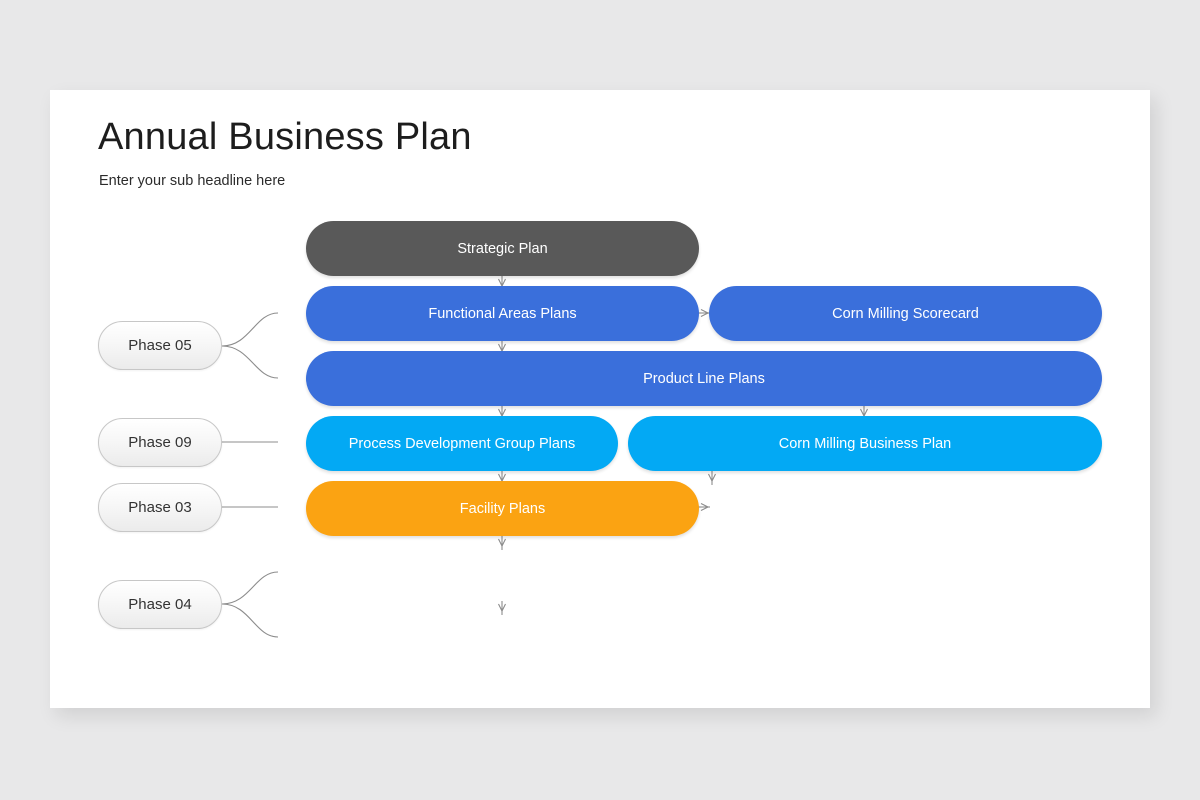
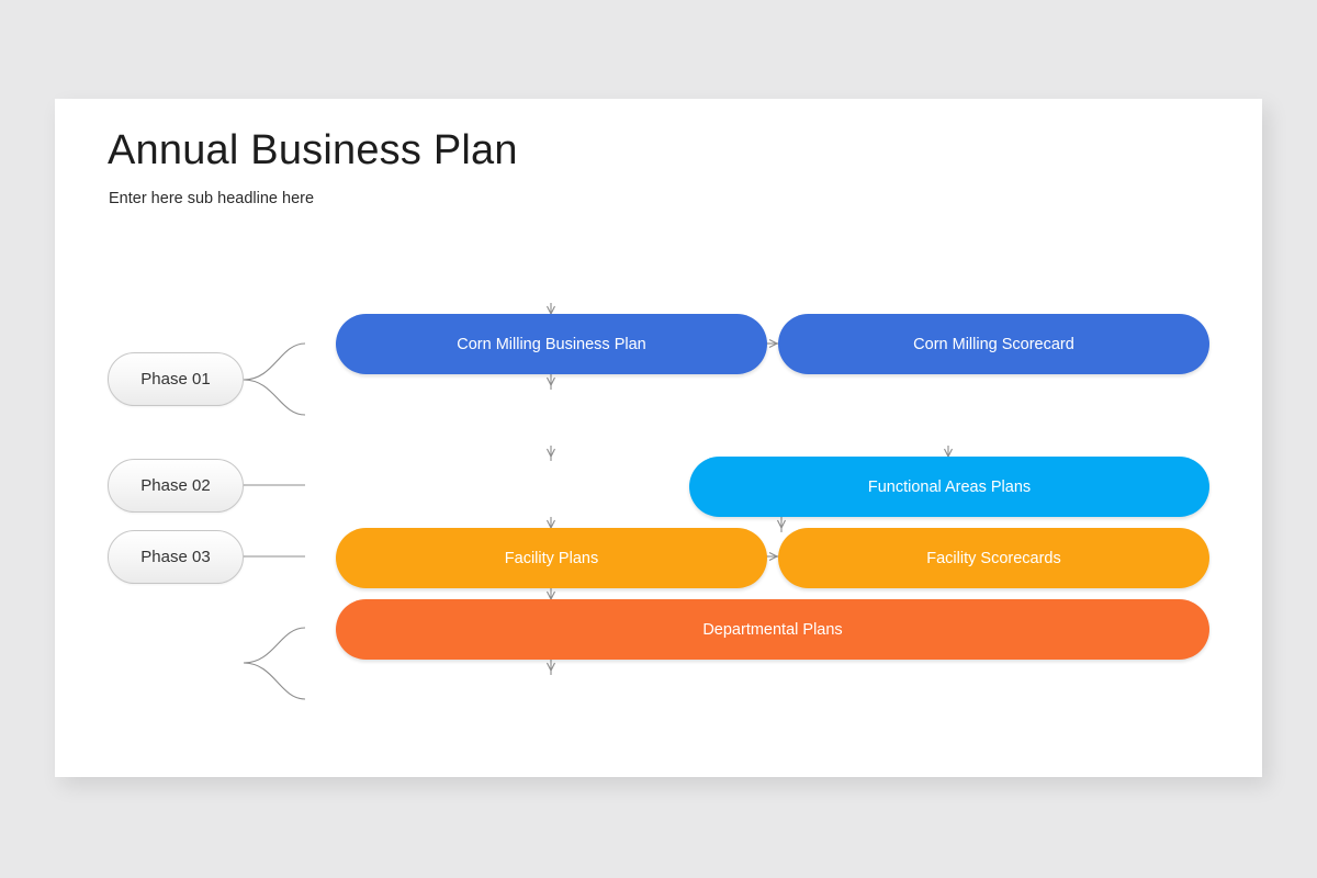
  Annual Business Plan
- Enter your sub headline here
+ Enter here sub headline here
- Phase 05
+ Phase 01
- Phase 09
+ Phase 02
  Phase 03
- Phase 04
- Strategic Plan
- Functional Areas Plans
+ Corn Milling Business Plan
  Corn Milling Scorecard
- Product Line Plans
- Process Development Group Plans
- Corn Milling Business Plan
+ Functional Areas Plans
  Facility Plans
+ Facility Scorecards
+ Departmental Plans
